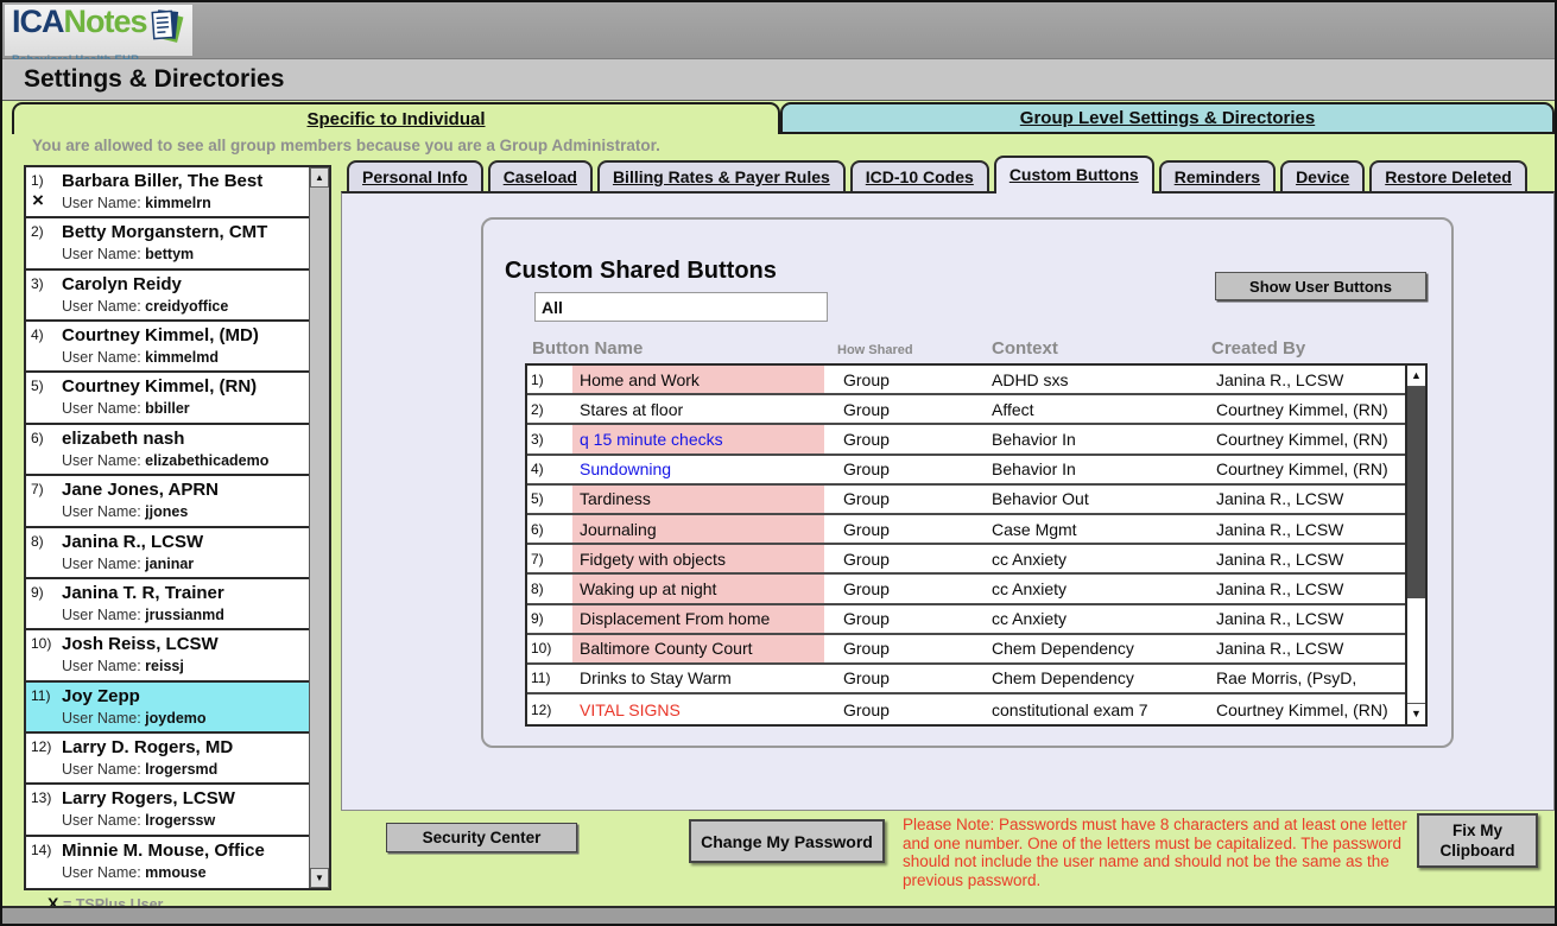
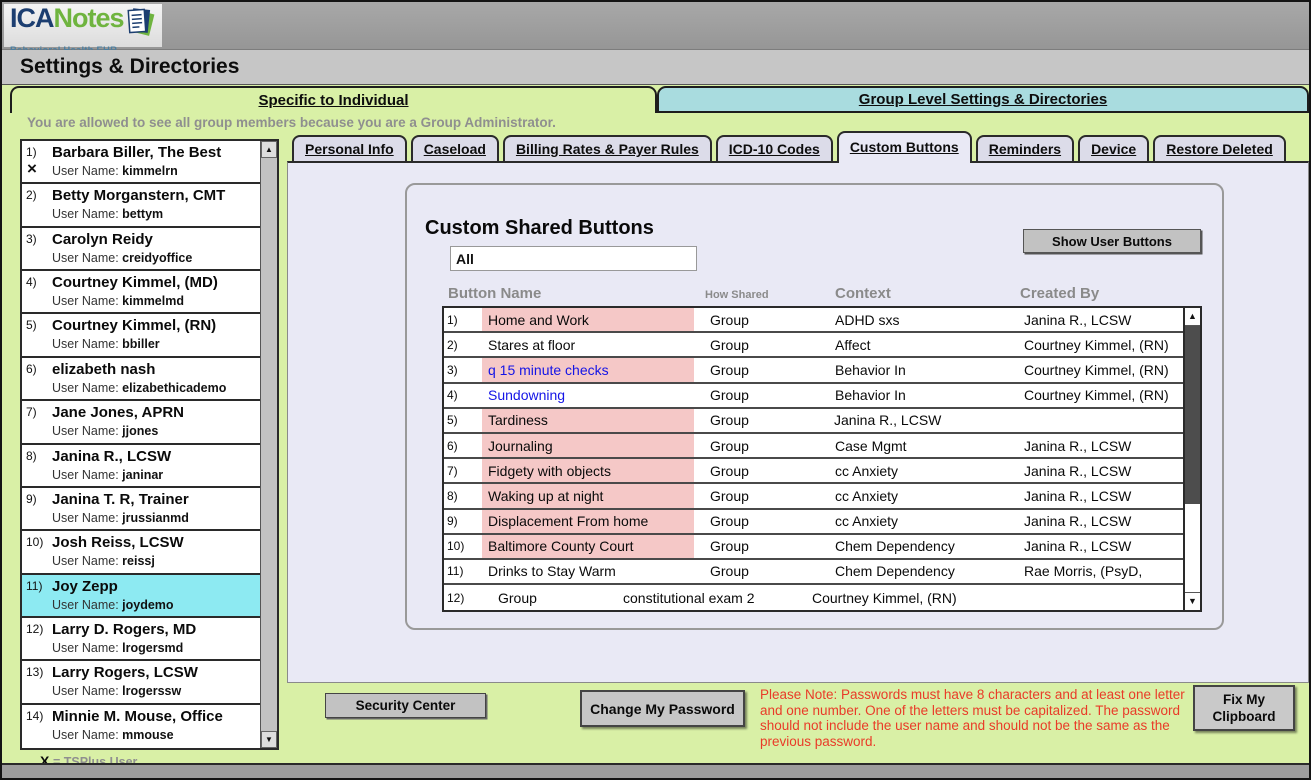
  ICA
  Notes
  Settings & Directories
  Specific to Individual
  Group Level Settings & Directories
  You are allowed to see all group members because you are a Group Administrator.
  1)
  ×
  Barbara Biller, The Best
  User Name: kimmelrn
  2)
  Betty Morganstern, CMT
  User Name: bettym
  3)
  Carolyn Reidy
  User Name: creidyoffice
  4)
  Courtney Kimmel, (MD)
  User Name: kimmelmd
  5)
  Courtney Kimmel, (RN)
  User Name: bbiller
  6)
  elizabeth nash
  User Name: elizabethicademo
  7)
  Jane Jones, APRN
  User Name: jjones
  8)
  Janina R., LCSW
  User Name: janinar
  9)
  Janina T. R, Trainer
  User Name: jrussianmd
  10)
  Josh Reiss, LCSW
  User Name: reissj
  11)
  Joy Zepp
  User Name: joydemo
  12)
  Larry D. Rogers, MD
  User Name: lrogersmd
  13)
  Larry Rogers, LCSW
  User Name: lrogerssw
  14)
  Minnie M. Mouse, Office
  User Name: mmouse
  ▲
  ▼
  X = TSPlus User
  Personal Info
  Caseload
  Billing Rates & Payer Rules
  ICD-10 Codes
  Custom Buttons
  Reminders
  Device
  Restore Deleted
  Custom Shared Buttons
  All
  Show User Buttons
  Button Name
  How Shared
  Context
  Created By
  1)
  Home and Work
  Group
  ADHD sxs
  Janina R., LCSW
  2)
  Stares at floor
  Group
  Affect
  Courtney Kimmel, (RN)
  3)
  q 15 minute checks
  Group
  Behavior In
  Courtney Kimmel, (RN)
  4)
  Sundowning
  Group
  Behavior In
  Courtney Kimmel, (RN)
  5)
  Tardiness
  Group
- Behavior Out
  Janina R., LCSW
  6)
  Journaling
  Group
  Case Mgmt
  Janina R., LCSW
  7)
  Fidgety with objects
  Group
  cc Anxiety
  Janina R., LCSW
  8)
  Waking up at night
  Group
  cc Anxiety
  Janina R., LCSW
  9)
  Displacement From home
  Group
  cc Anxiety
  Janina R., LCSW
  10)
  Baltimore County Court
  Group
  Chem Dependency
  Janina R., LCSW
  11)
  Drinks to Stay Warm
  Group
  Chem Dependency
  Rae Morris, (PsyD,
  12)
- VITAL SIGNS
  Group
- constitutional exam 7
+ constitutional exam 2
  Courtney Kimmel, (RN)
  ▲
  ▼
  Security Center
  Change My Password
  Please Note: Passwords must have 8 characters and at least one letter and one number. One of the letters must be capitalized. The password should not include the user name and should not be the same as the previous password.
  Fix My Clipboard
